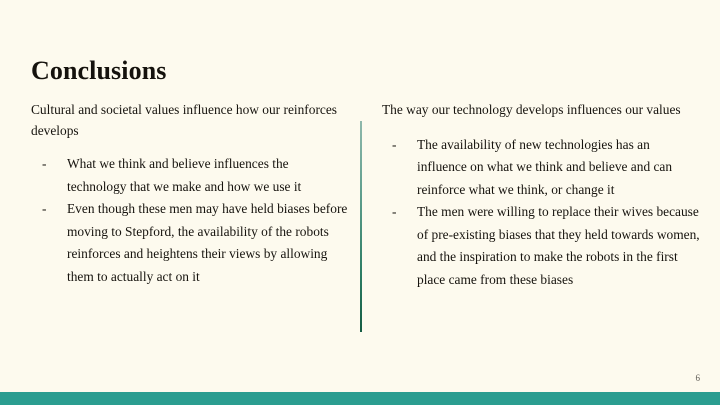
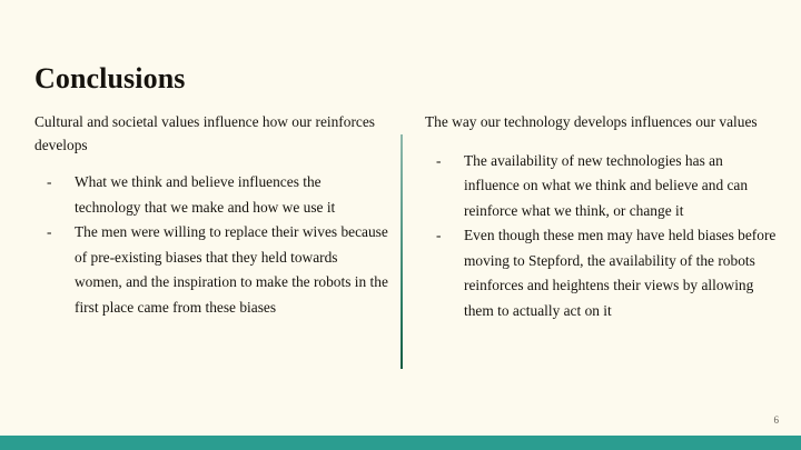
  Conclusions
  Cultural and societal values influence how our reinforces develops
  -
  What we think and believe influences the technology that we make and how we use it
  -
- Even though these men may have held biases before moving to Stepford, the availability of the robots reinforces and heightens their views by allowing them to actually act on it
+ The men were willing to replace their wives because of pre-existing biases that they held towards women, and the inspiration to make the robots in the first place came from these biases
  The way our technology develops influences our values
  -
  The availability of new technologies has an influence on what we think and believe and can reinforce what we think, or change it
  -
- The men were willing to replace their wives because of pre-existing biases that they held towards women, and the inspiration to make the robots in the first place came from these biases
+ Even though these men may have held biases before moving to Stepford, the availability of the robots reinforces and heightens their views by allowing them to actually act on it
  6
